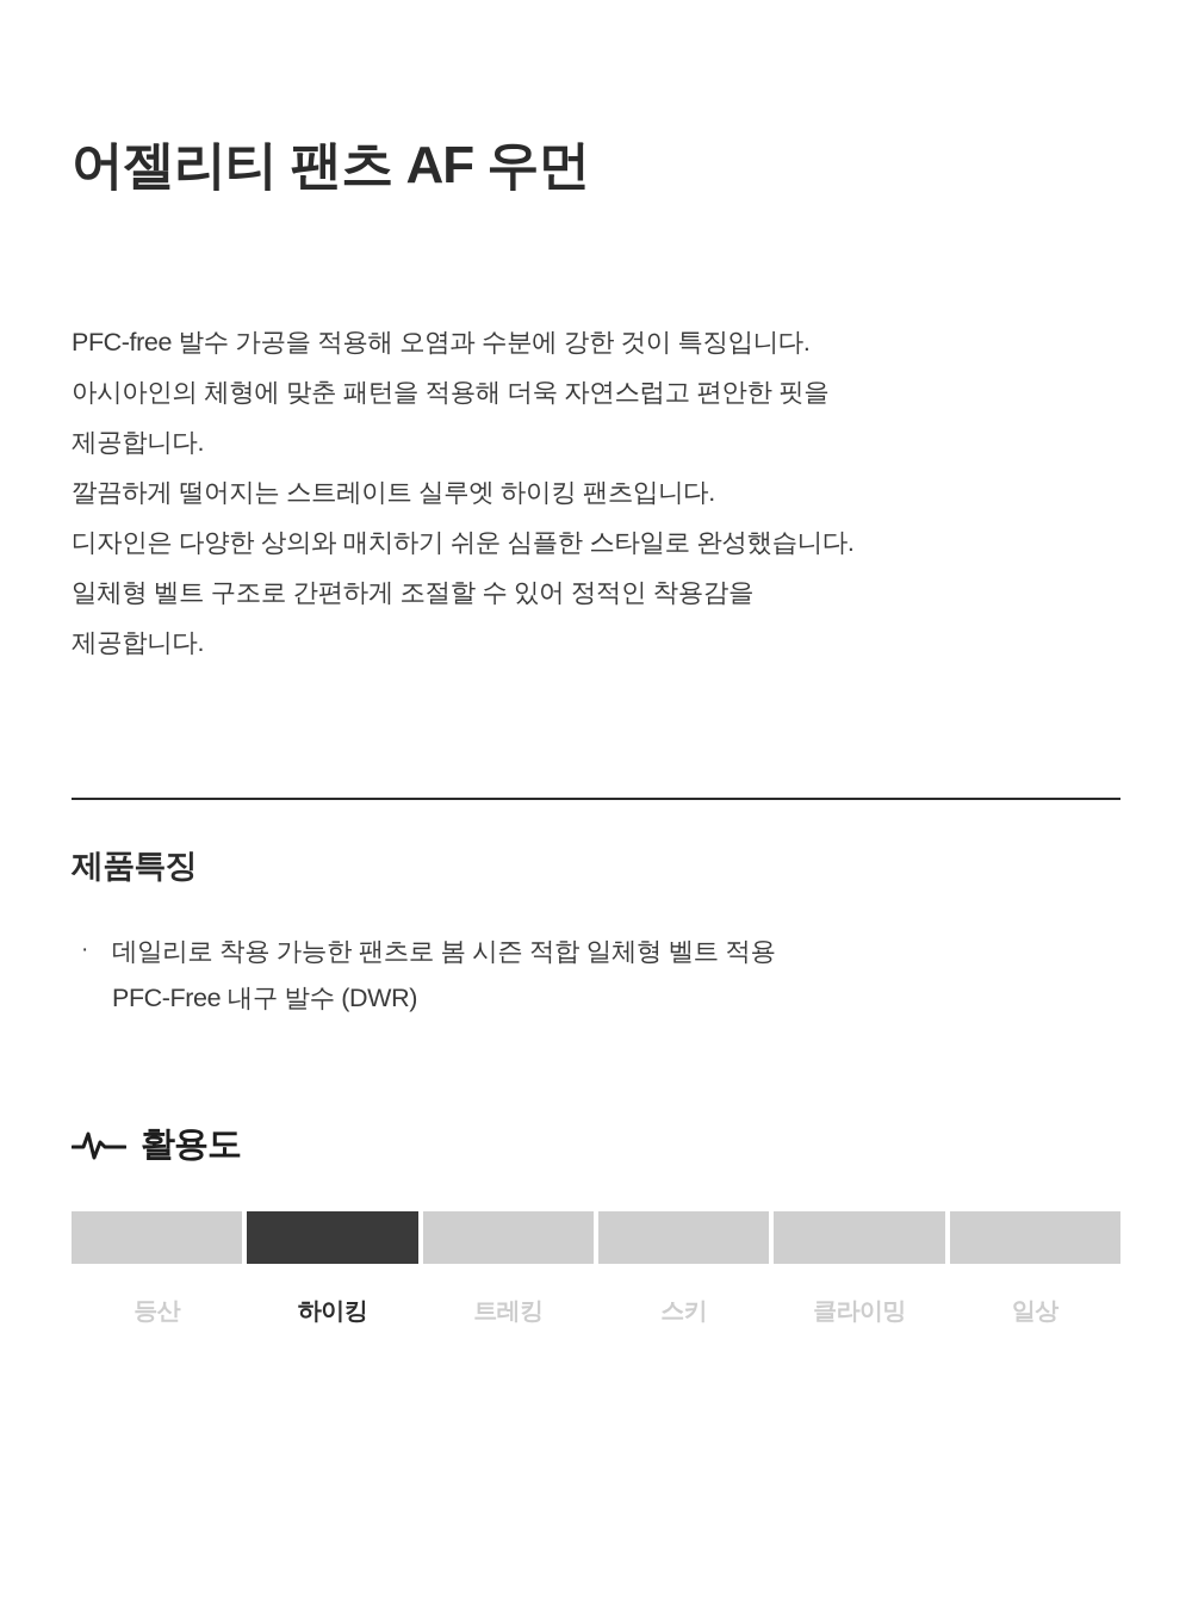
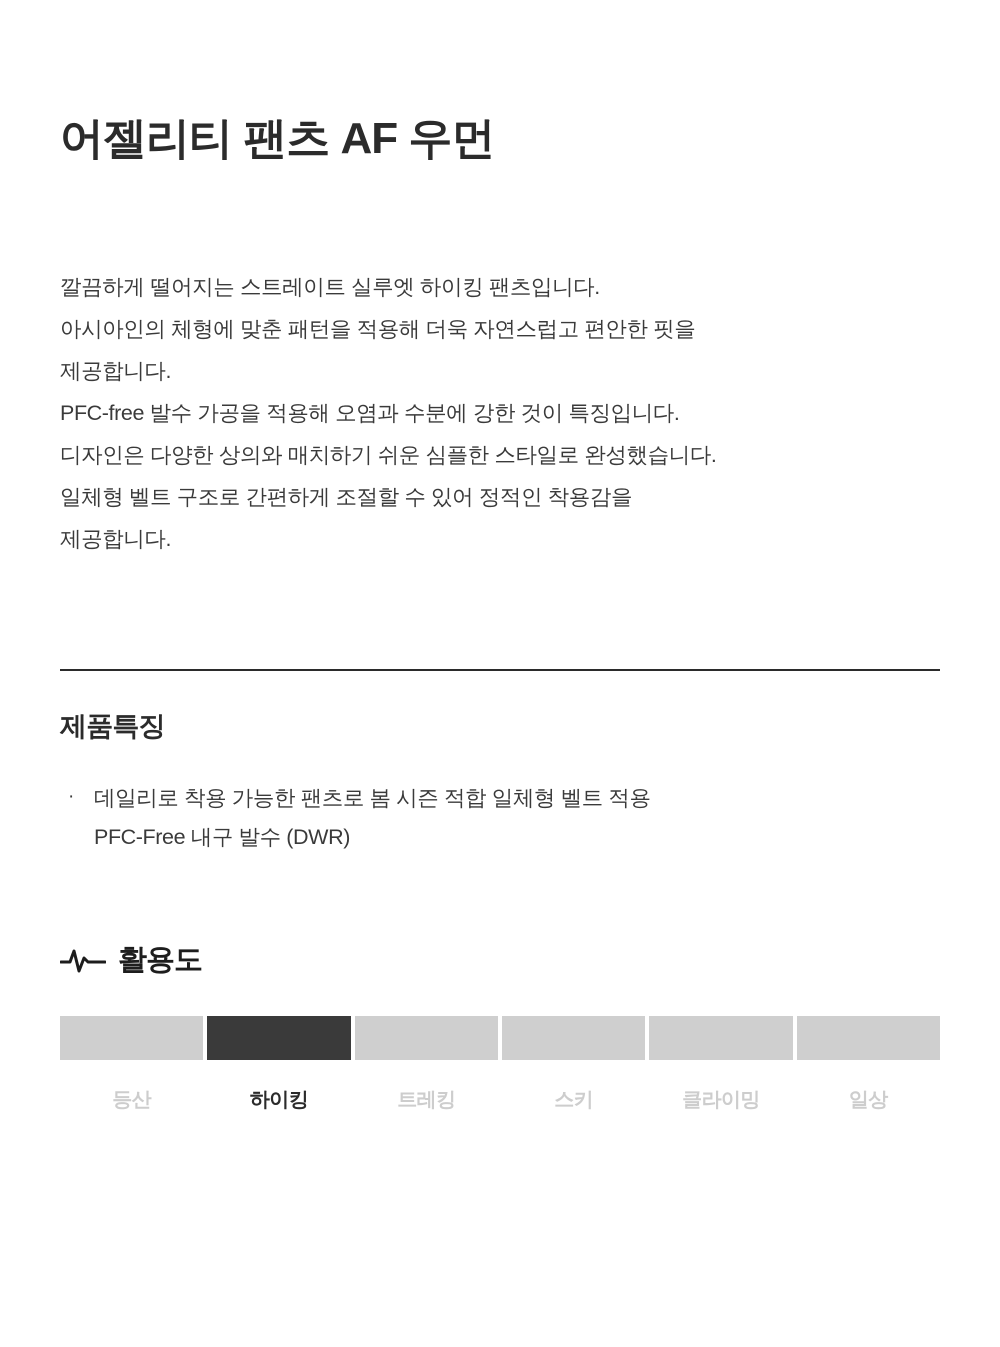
  어젤리티 팬츠 AF 우먼
- PFC-free 발수 가공을 적용해 오염과 수분에 강한 것이 특징입니다.
+ 깔끔하게 떨어지는 스트레이트 실루엣 하이킹 팬츠입니다.
  아시아인의 체형에 맞춘 패턴을 적용해 더욱 자연스럽고 편안한 핏을
  제공합니다.
- 깔끔하게 떨어지는 스트레이트 실루엣 하이킹 팬츠입니다.
+ PFC-free 발수 가공을 적용해 오염과 수분에 강한 것이 특징입니다.
  디자인은 다양한 상의와 매치하기 쉬운 심플한 스타일로 완성했습니다.
  일체형 벨트 구조로 간편하게 조절할 수 있어 정적인 착용감을
  제공합니다.
  제품특징
  ·
  데일리로 착용 가능한 팬츠로 봄 시즌 적합 일체형 벨트 적용
  PFC-Free 내구 발수 (DWR)
  활용도
  등산
  하이킹
  트레킹
  스키
  클라이밍
  일상
